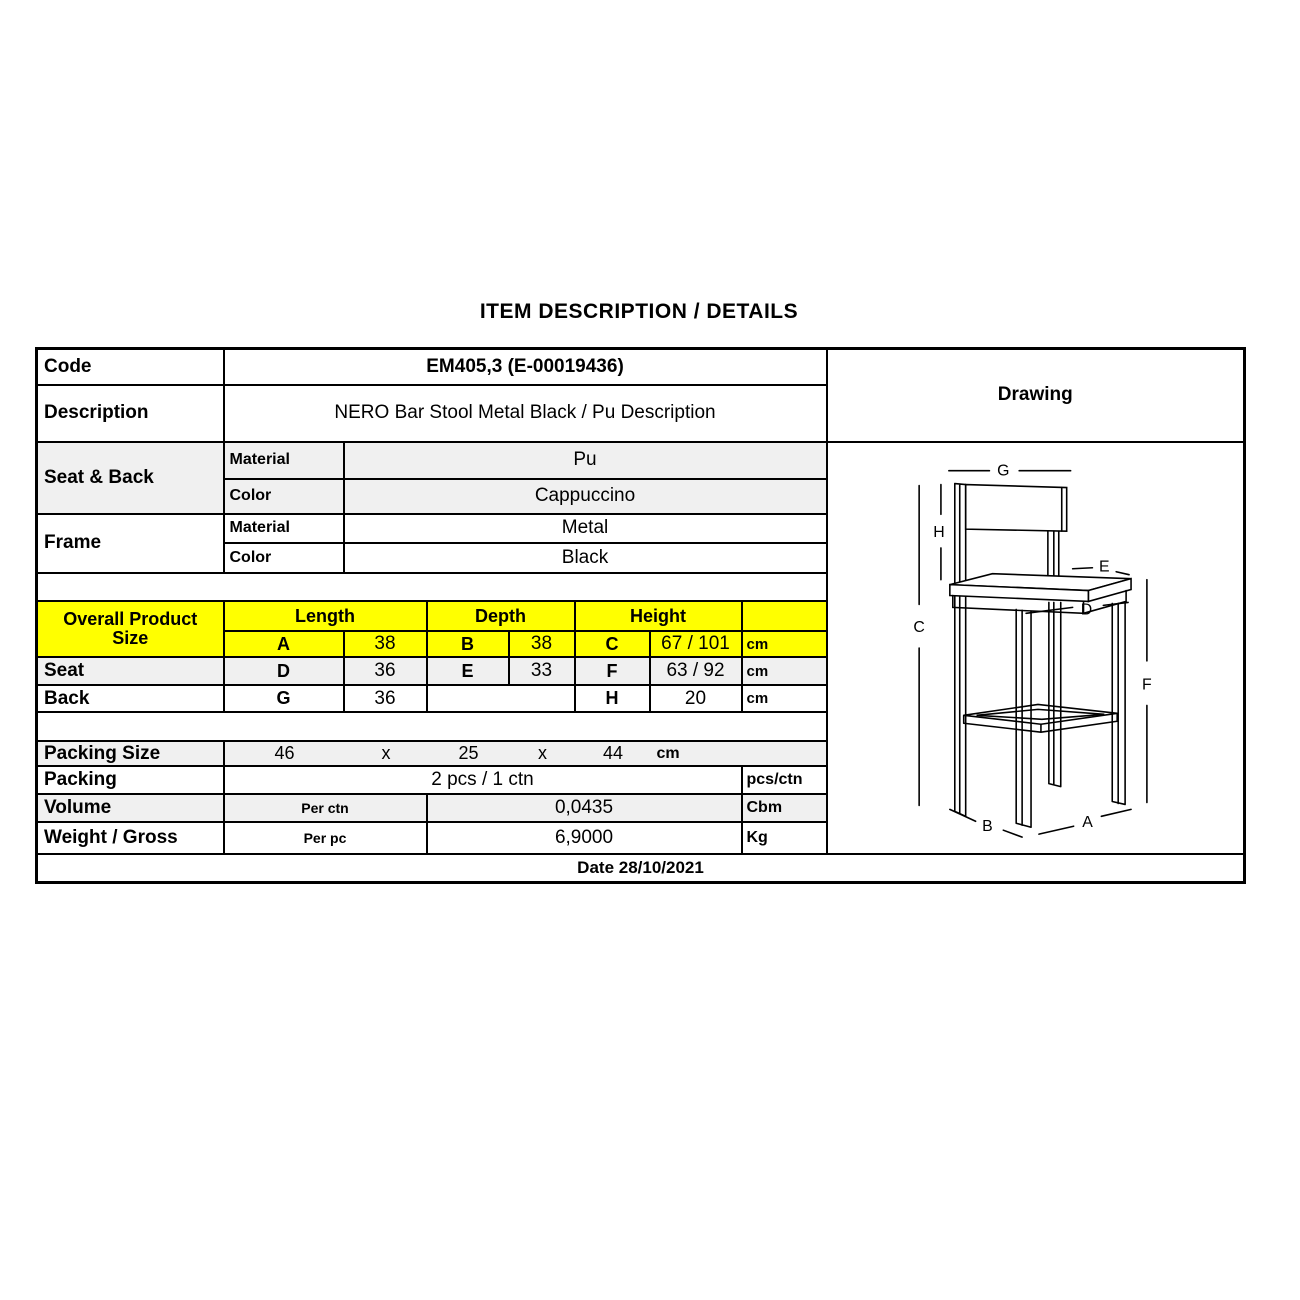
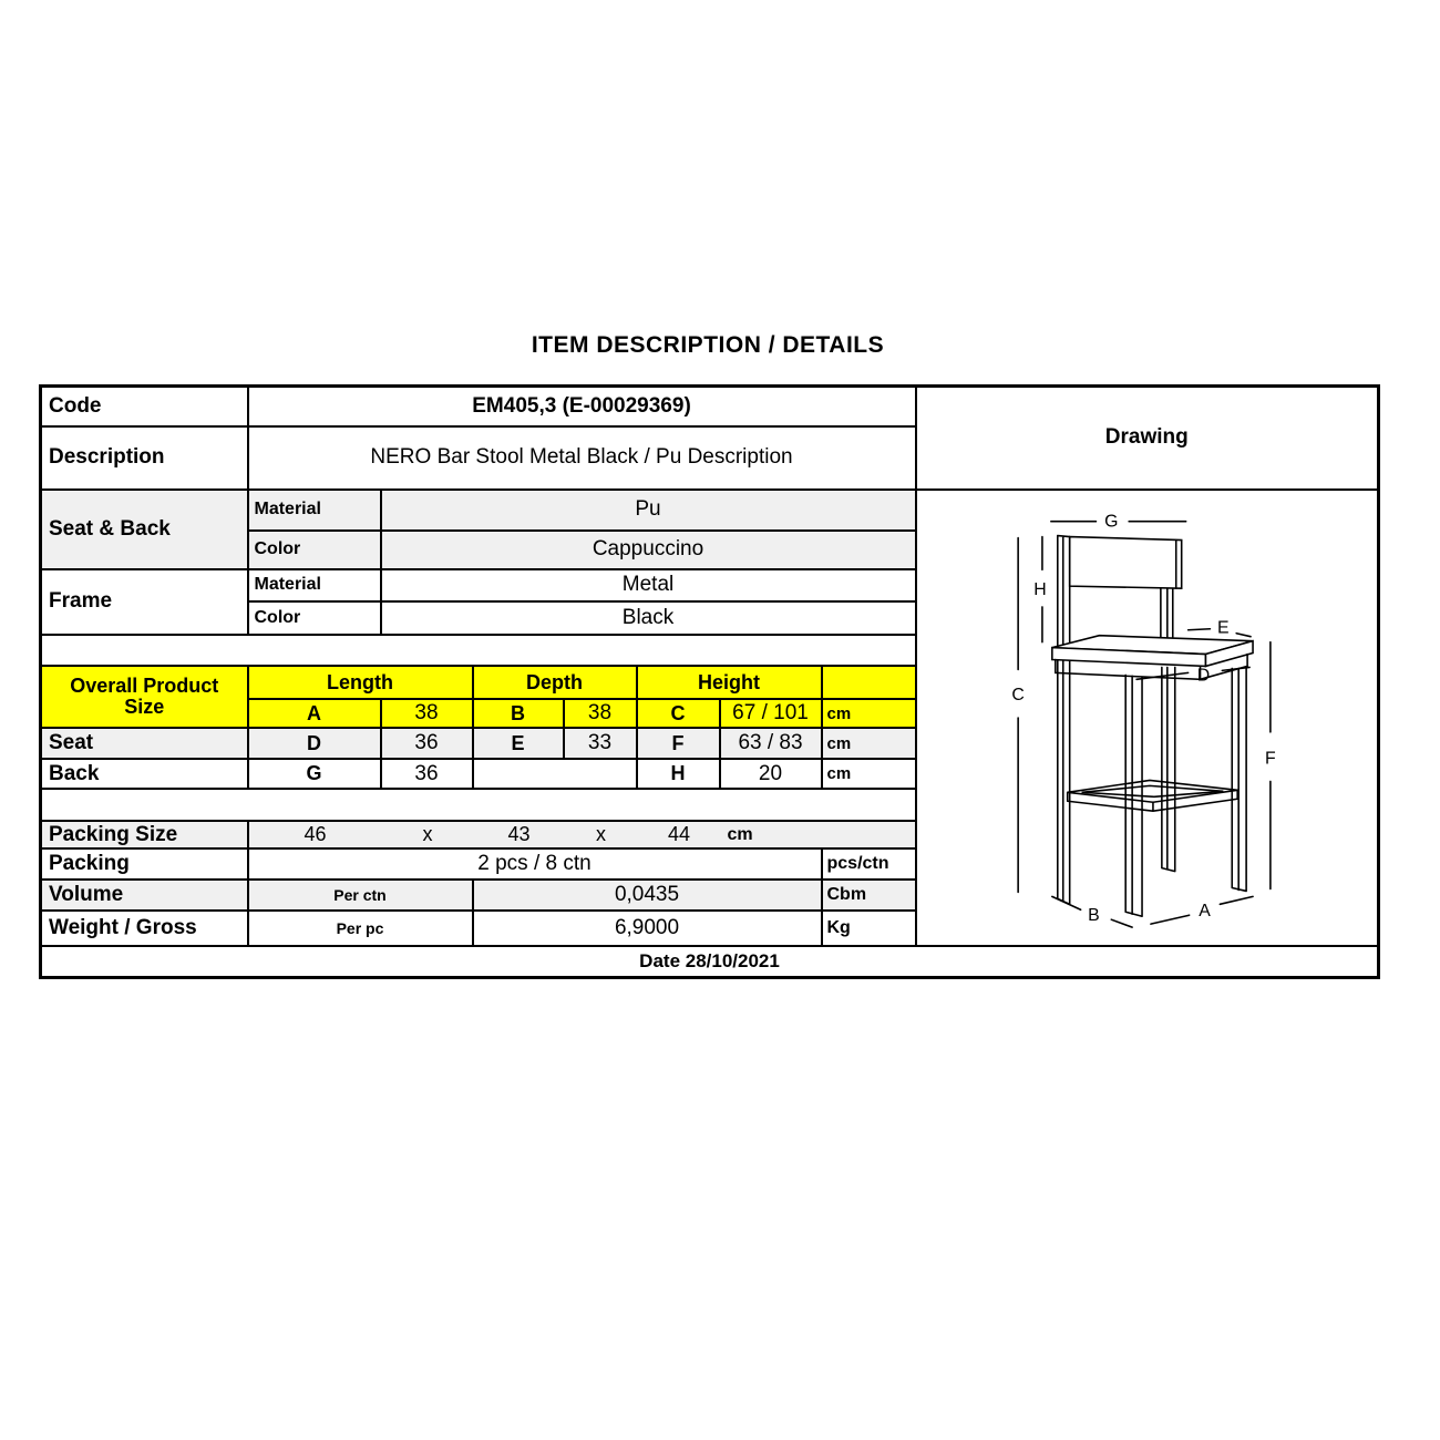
  ITEM DESCRIPTION / DETAILS
- Code	EM405,3 (E-00019436)	Drawing
+ Code	EM405,3 (E-00029369)	Drawing
  Description	NERO Bar Stool Metal Black / Pu Description
  Seat & Back	Material	Pu	G H C E D F B A
  Color	Cappuccino
  Frame	Material	Metal
  Color	Black
  Overall Product Size	Length	Depth	Height
  A	38	B	38	C	67 / 101	cm
- Seat	D	36	E	33	F	63 / 92	cm
+ Seat	D	36	E	33	F	63 / 83	cm
  Back	G	36		H	20	cm
- Packing Size	46 x 25 x 44 cm
+ Packing Size	46 x 43 x 44 cm
- Packing	2 pcs / 1 ctn	pcs/ctn
+ Packing	2 pcs / 8 ctn	pcs/ctn
  Volume	Per ctn	0,0435	Cbm
  Weight / Gross	Per pc	6,9000	Kg
  Date 28/10/2021
